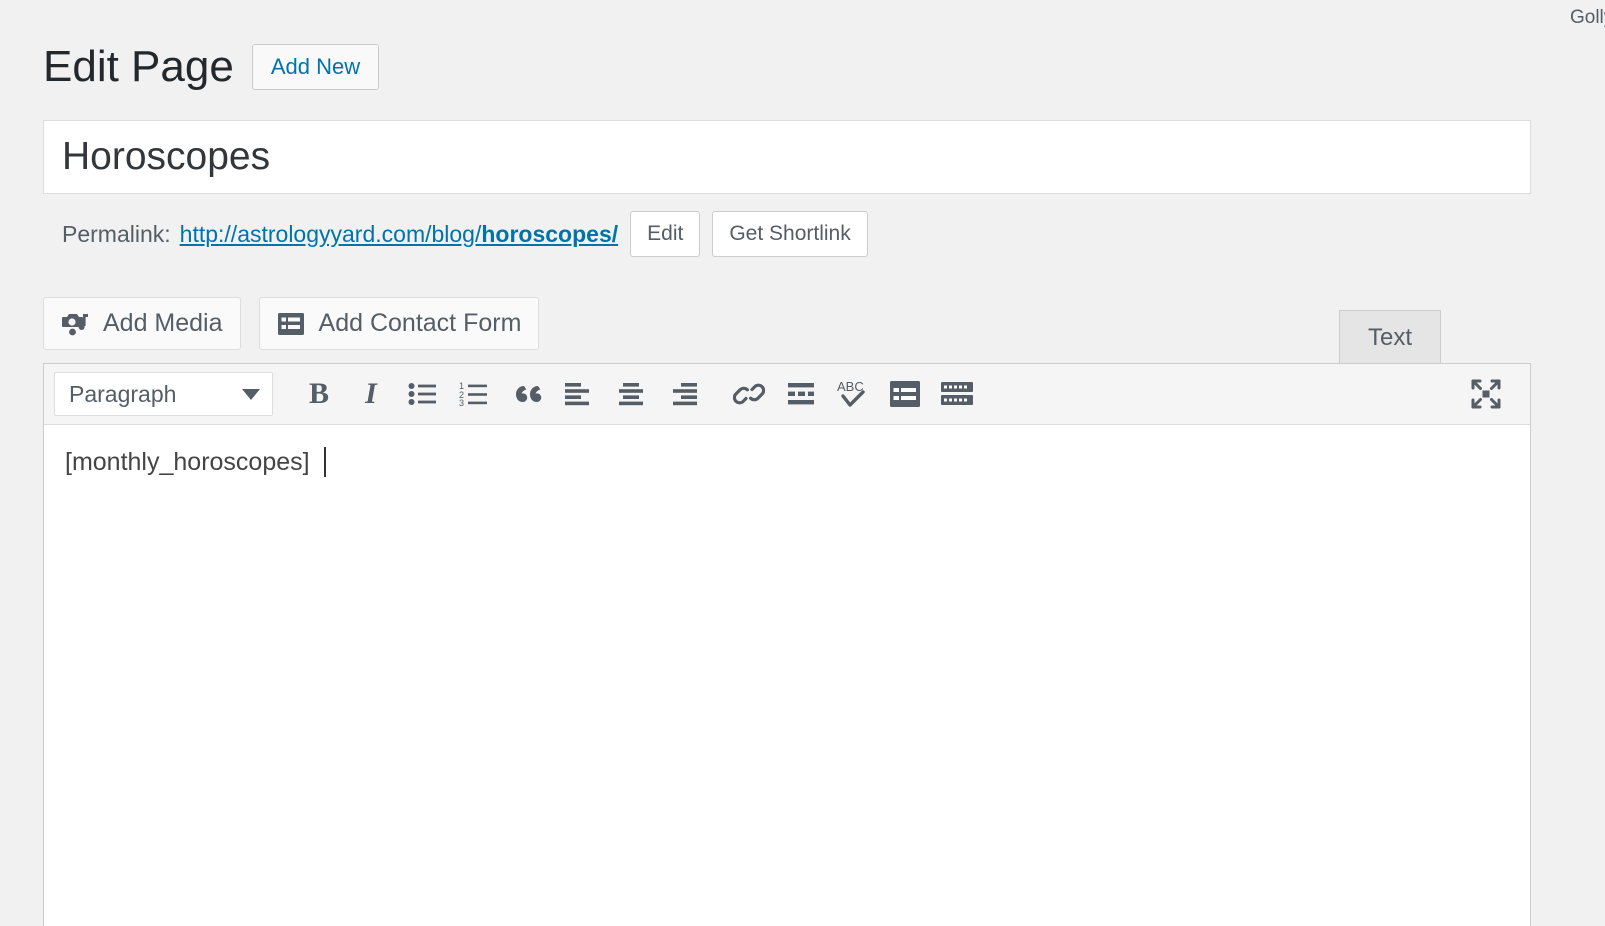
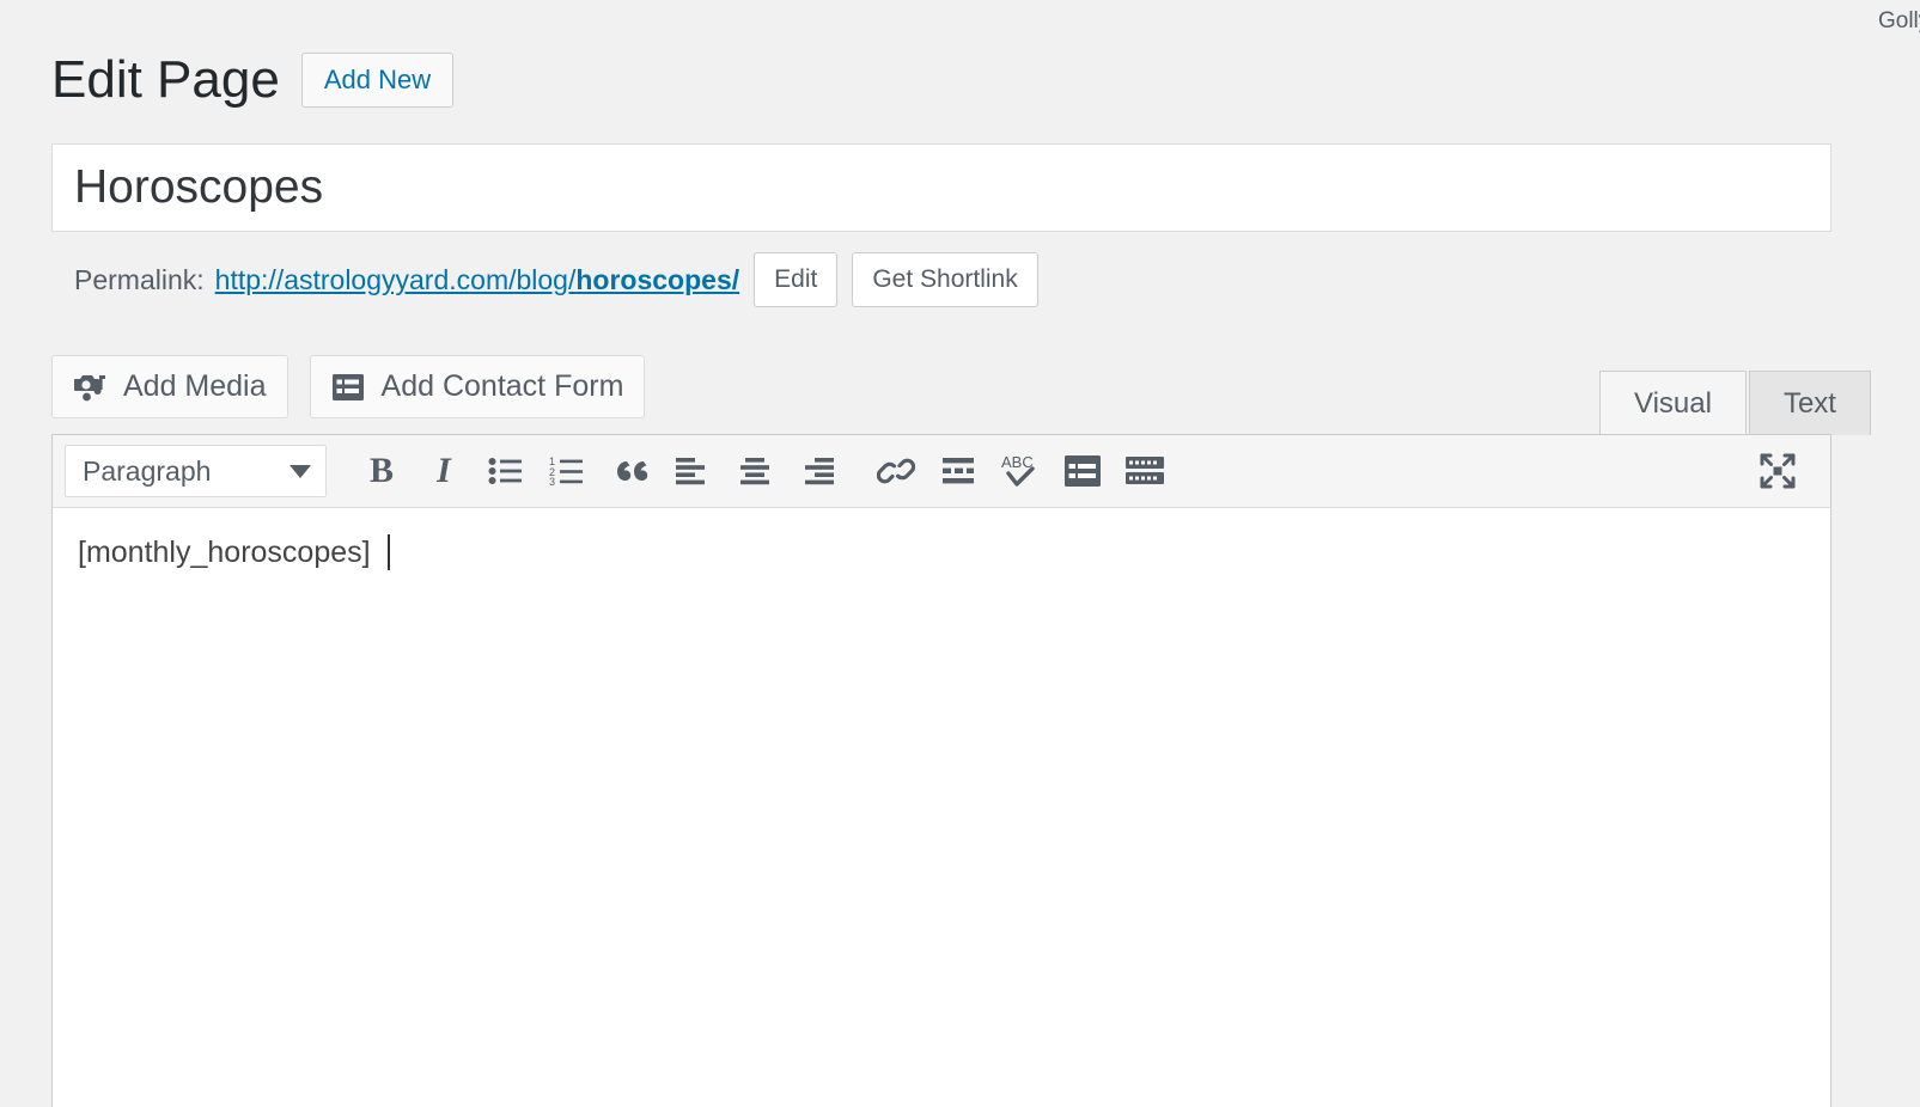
  Edit Page
  Add New
  Horoscopes
  Permalink:
  http://astrologyyard.com/blog/horoscopes/
  Edit
  Get Shortlink
  Add Media
  Add Contact Form
+ Visual
  Text
  Paragraph
  B
  I
  1
  2
  3
  ABC
  [monthly_horoscopes]
